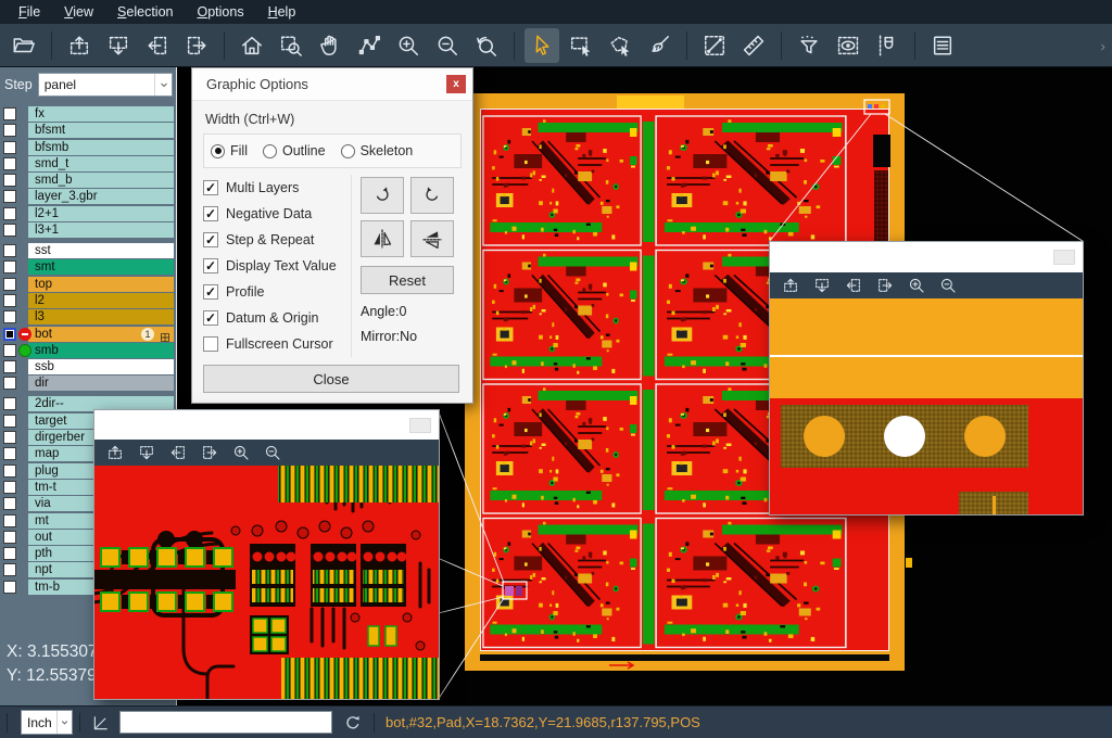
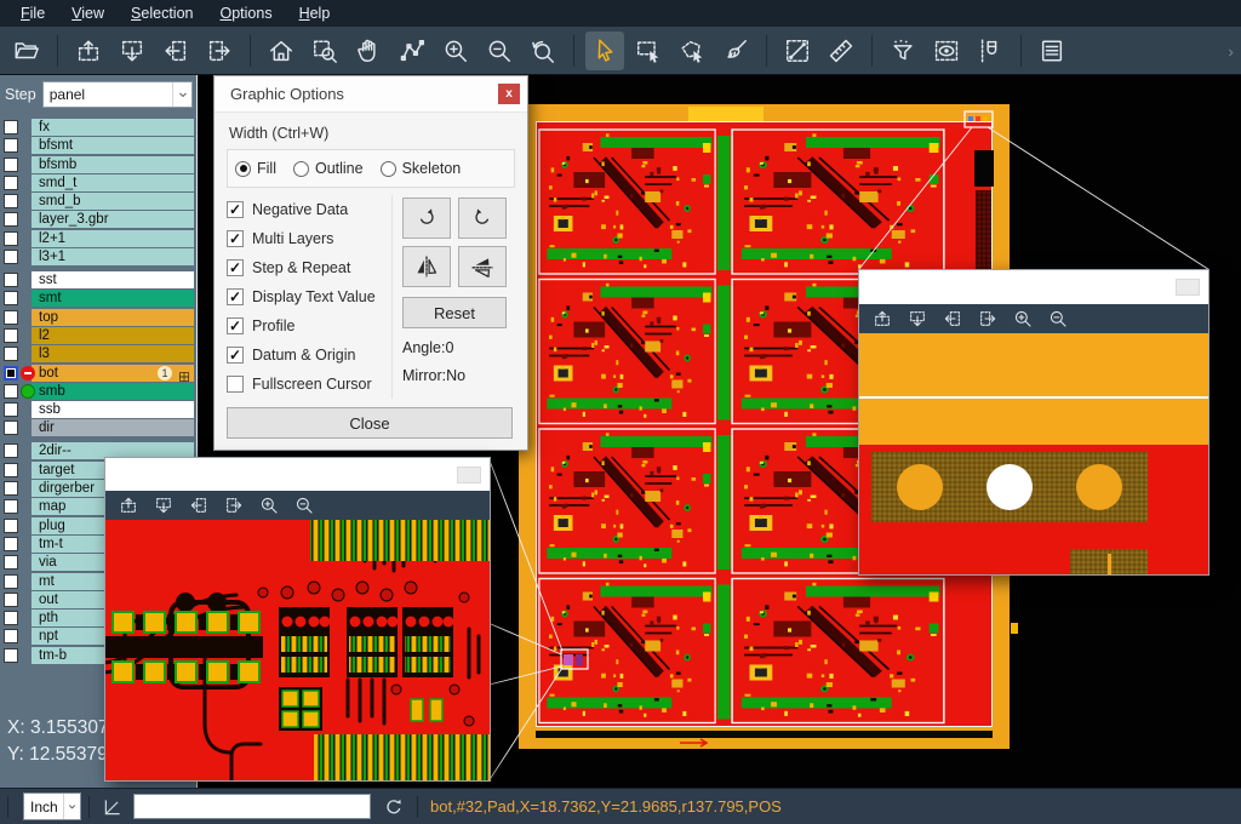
  File
  View
  Selection
  Options
  Help
  Step
  panel
  fx
  bfsmt
  bfsmb
  smd_t
  smd_b
  layer_3.gbr
  l2+1
  l3+1
  sst
  smt
  top
  l2
  l3
  bot
  1
  smb
  ssb
  dir
  2dir--
  target
  dirgerber
  map
  plug
  tm-t
  via
  mt
  out
  pth
  npt
  tm-b
  X: 3.15530
  Y: 12.55379
  Graphic Options
  x
  Width (Ctrl+W)
  Fill
  Outline
  Skeleton
  ✓
- Multi Layers
+ Negative Data
  ✓
- Negative Data
+ Multi Layers
  ✓
  Step & Repeat
  ✓
  Display Text Value
  ✓
  Profile
  ✓
  Datum & Origin
  Fullscreen Cursor
  Reset
  Angle:0
  Mirror:No
  Close
  Inch
  bot,#32,Pad,X=18.7362,Y=21.9685,r137.795,POS
